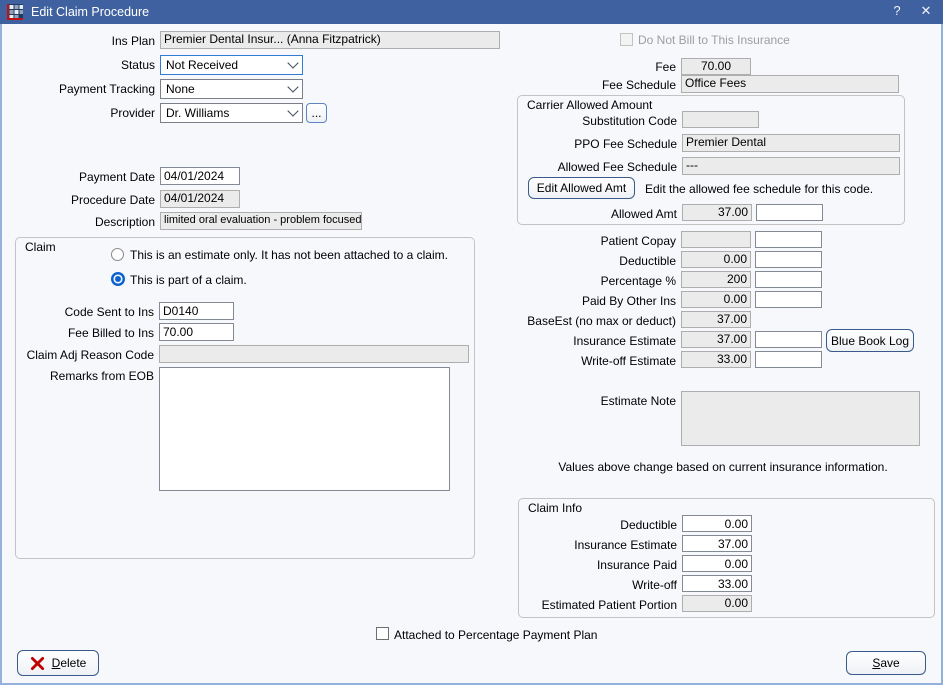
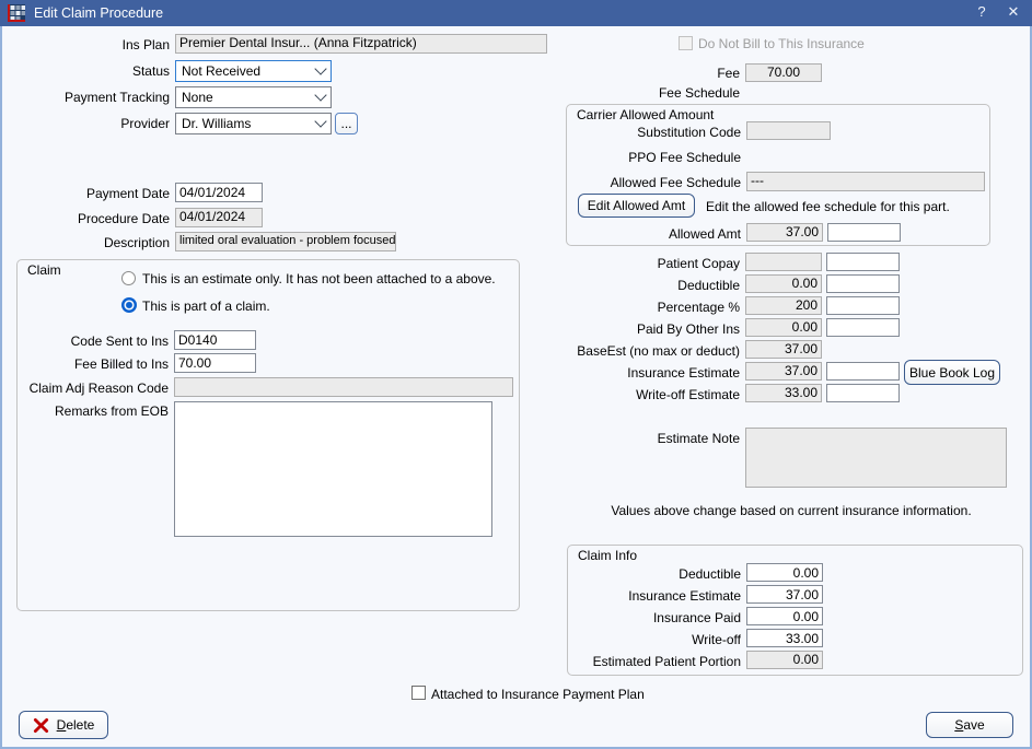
  Edit Claim Procedure
  ?
  ✕
  Ins Plan
  Premier Dental Insur... (Anna Fitzpatrick)
  Status
  Not Received
  Payment Tracking
  None
  Provider
  Dr. Williams
  ...
  Payment Date
  04/01/2024
  Procedure Date
  04/01/2024
  Description
  limited oral evaluation - problem focused
  Claim
- This is an estimate only. It has not been attached to a claim.
+ This is an estimate only. It has not been attached to a above.
  This is part of a claim.
  Code Sent to Ins
  D0140
  Fee Billed to Ins
  70.00
  Claim Adj Reason Code
  Remarks from EOB
  Do Not Bill to This Insurance
  Fee
  70.00
  Fee Schedule
- Office Fees
  Carrier Allowed Amount
  Substitution Code
  PPO Fee Schedule
- Premier Dental
  Allowed Fee Schedule
  ---
  Edit Allowed Amt
- Edit the allowed fee schedule for this code.
+ Edit the allowed fee schedule for this part.
  Allowed Amt
  37.00
  Patient Copay
  Deductible
  0.00
  Percentage %
  200
  Paid By Other Ins
  0.00
  BaseEst (no max or deduct)
  37.00
  Insurance Estimate
  37.00
  Blue Book Log
  Write-off Estimate
  33.00
  Estimate Note
  Values above change based on current insurance information.
  Claim Info
  Deductible
  0.00
  Insurance Estimate
  37.00
  Insurance Paid
  0.00
  Write-off
  33.00
  Estimated Patient Portion
  0.00
- Attached to Percentage Payment Plan
+ Attached to Insurance Payment Plan
  Delete
  Save
